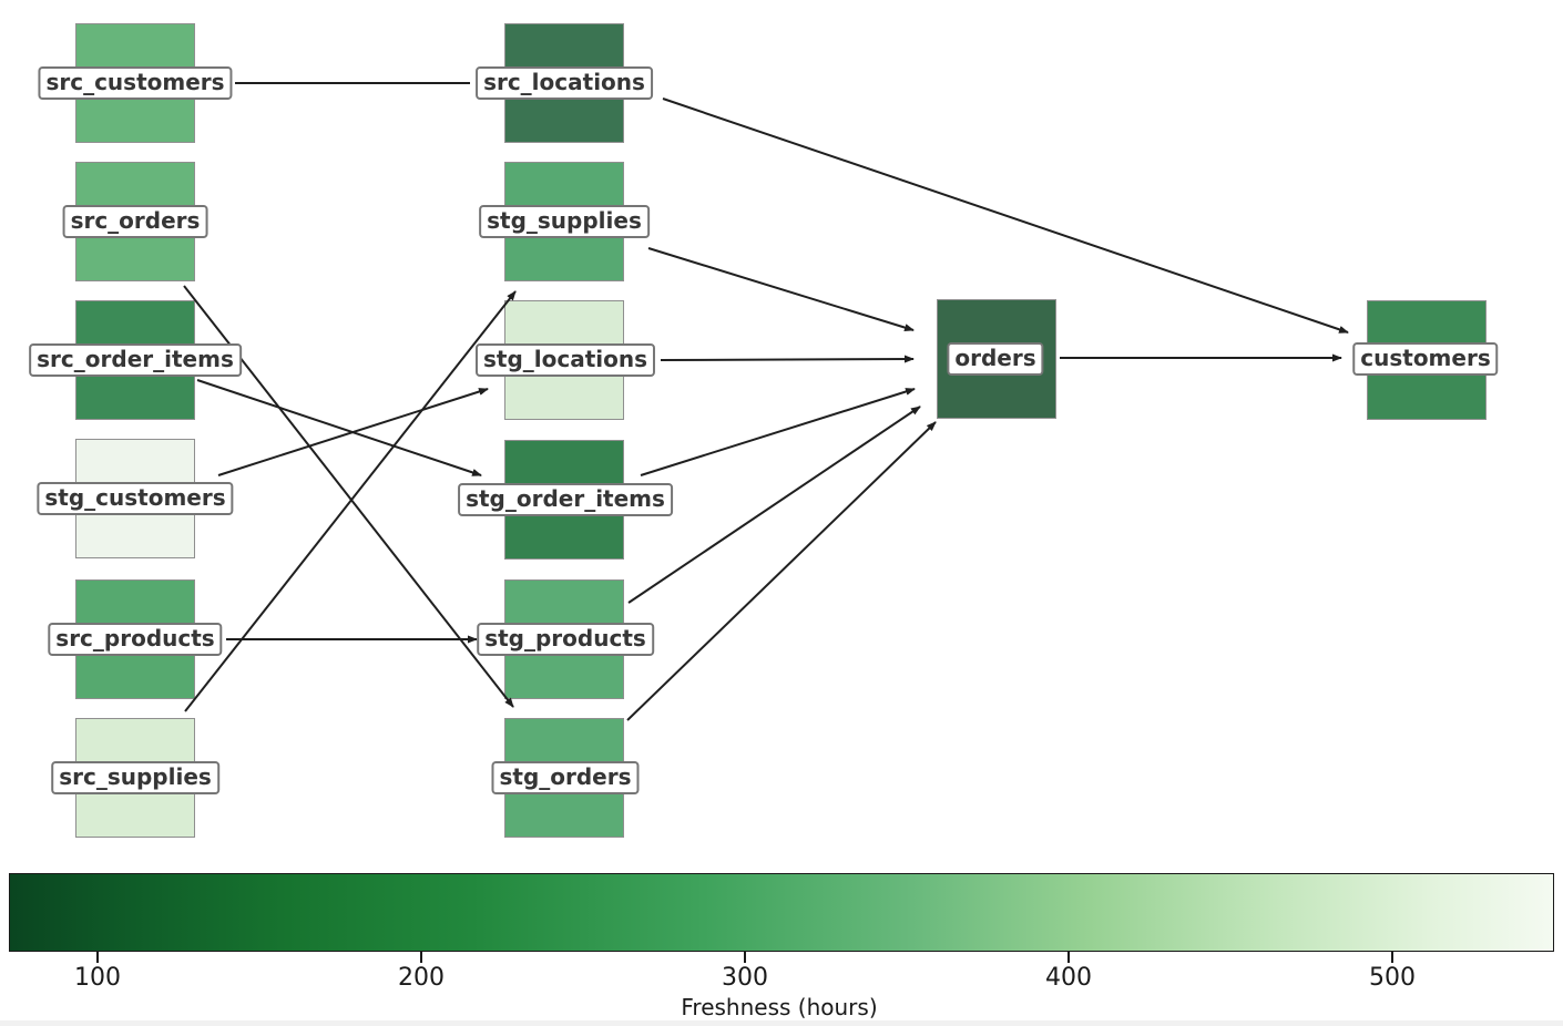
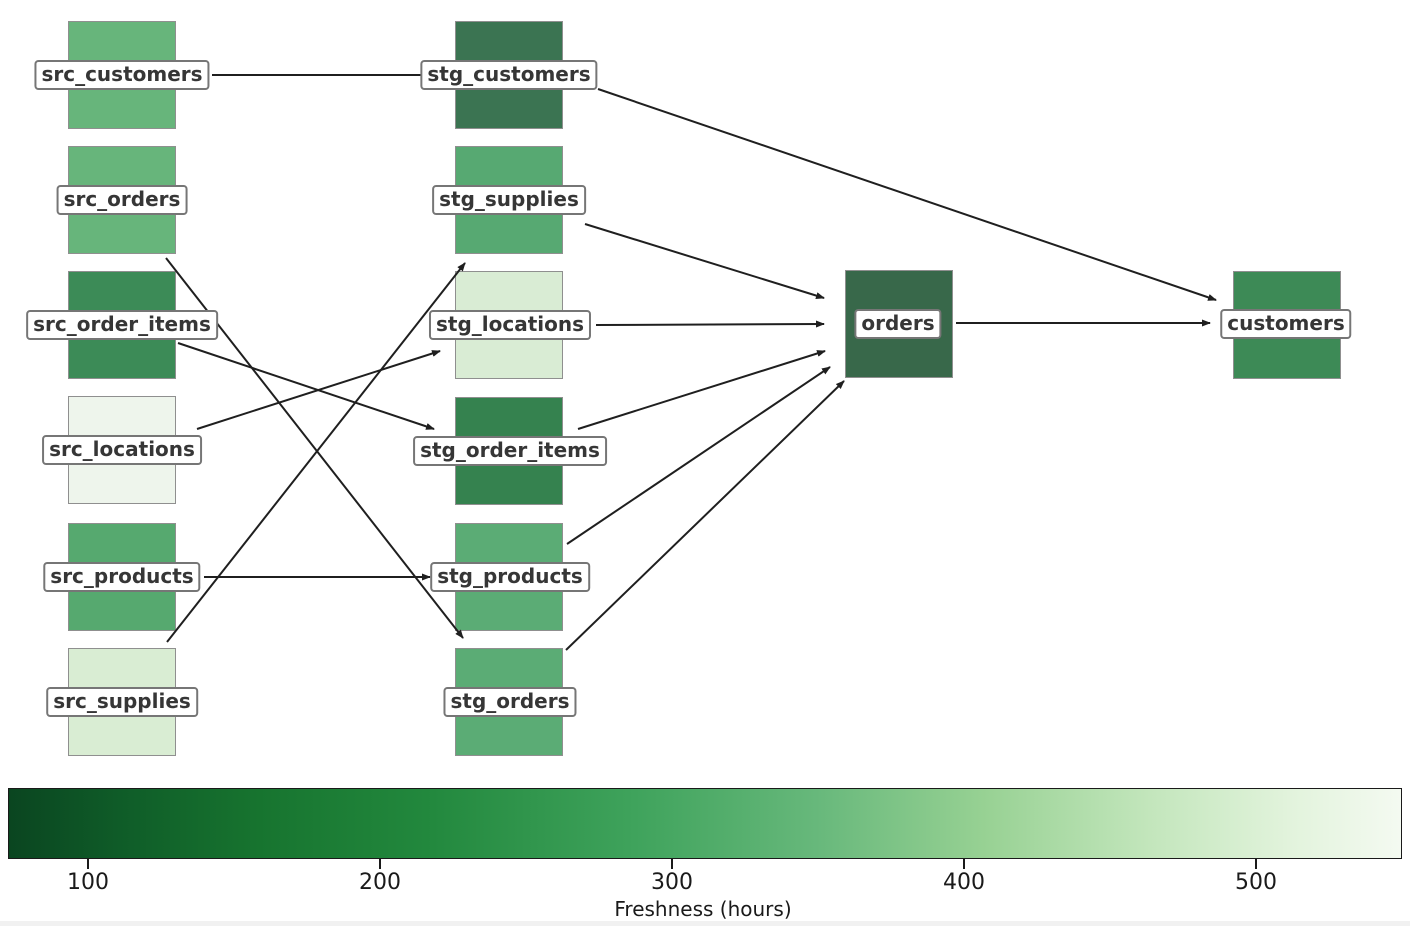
  src_customers
  src_orders
  src_order_items
- stg_customers
+ src_locations
  src_products
  src_supplies
- src_locations
+ stg_customers
  stg_supplies
  stg_locations
  stg_order_items
  stg_products
  stg_orders
  orders
  customers
  100
  200
  300
  400
  500
  Freshness (hours)
